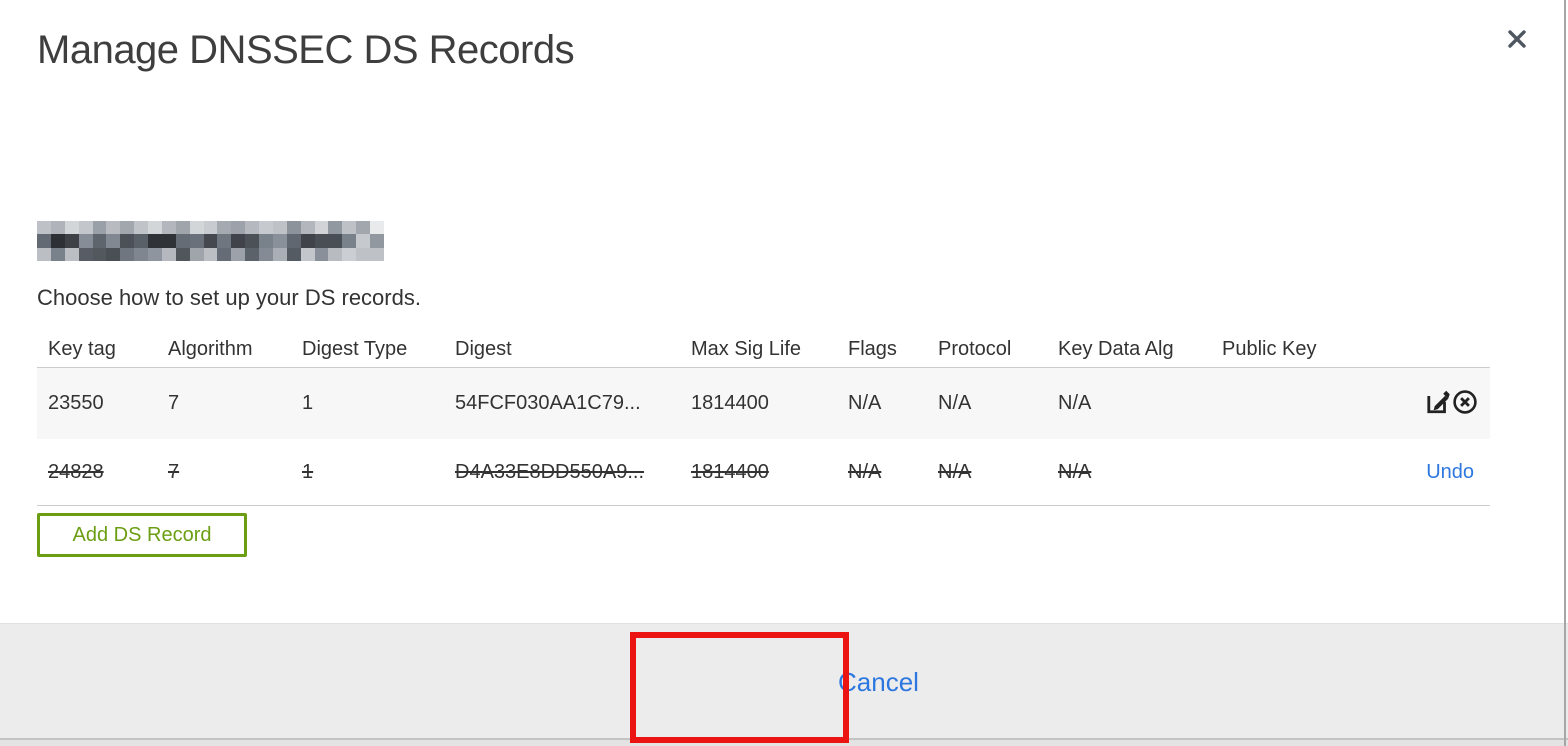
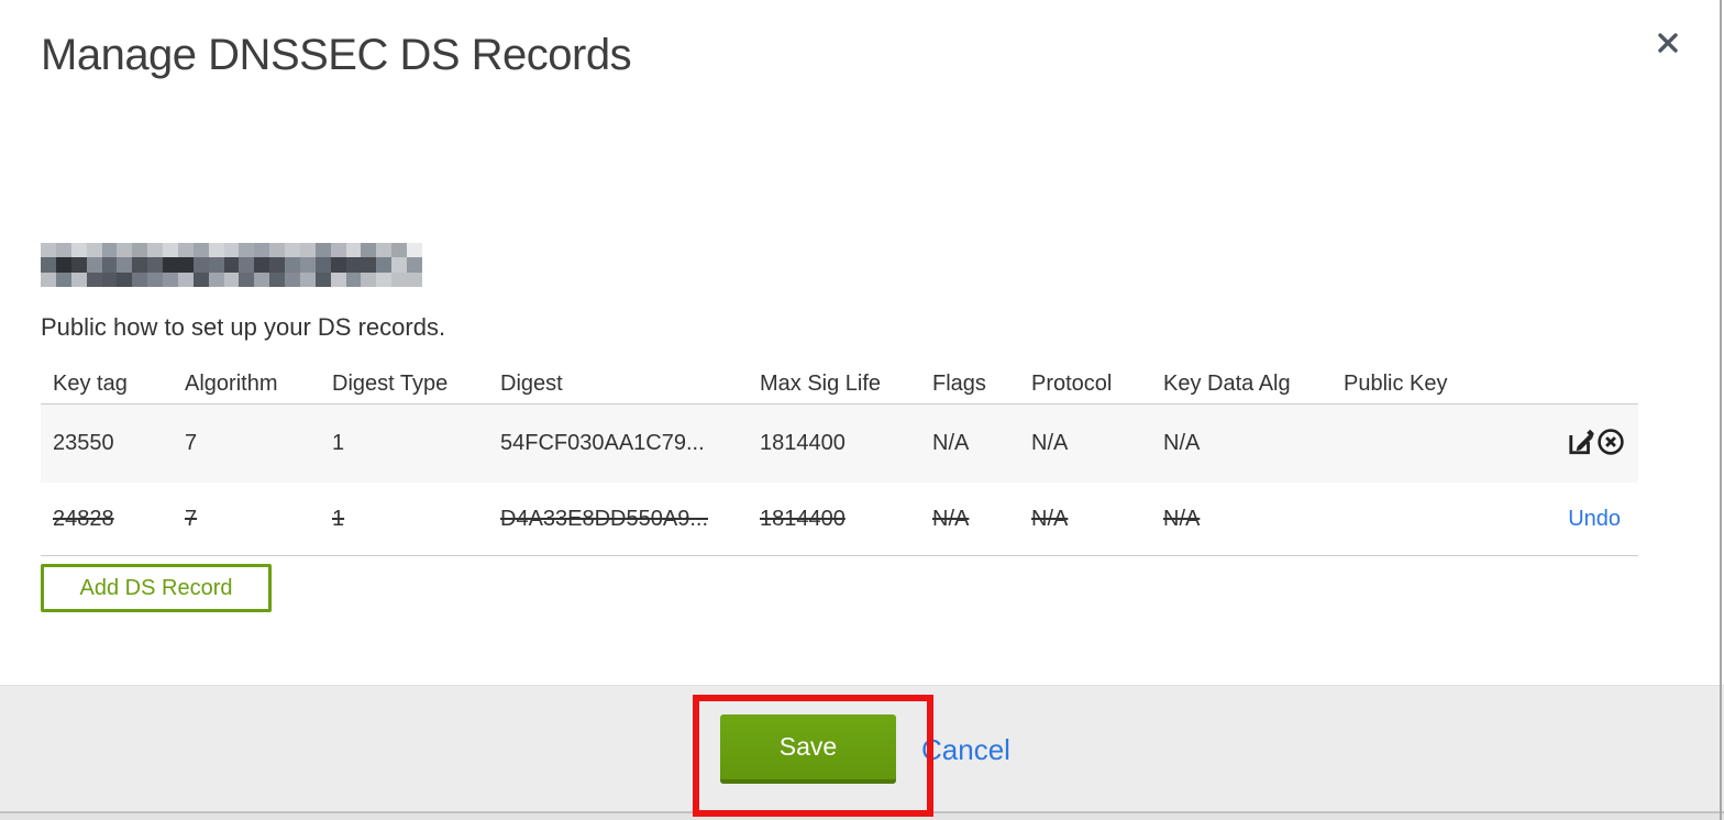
  Manage DNSSEC DS Records
- Choose how to set up your DS records.
+ Public how to set up your DS records.
  Key tag
  Algorithm
  Digest Type
  Digest
  Max Sig Life
  Flags
  Protocol
  Key Data Alg
  Public Key
  23550
  7
  1
  54FCF030AA1C79...
  1814400
  N/A
  N/A
  N/A
  24828
  7
  1
  D4A33E8DD550A9...
  1814400
  N/A
  N/A
  N/A
  Undo
  Add DS Record
+ Save
  Cancel
